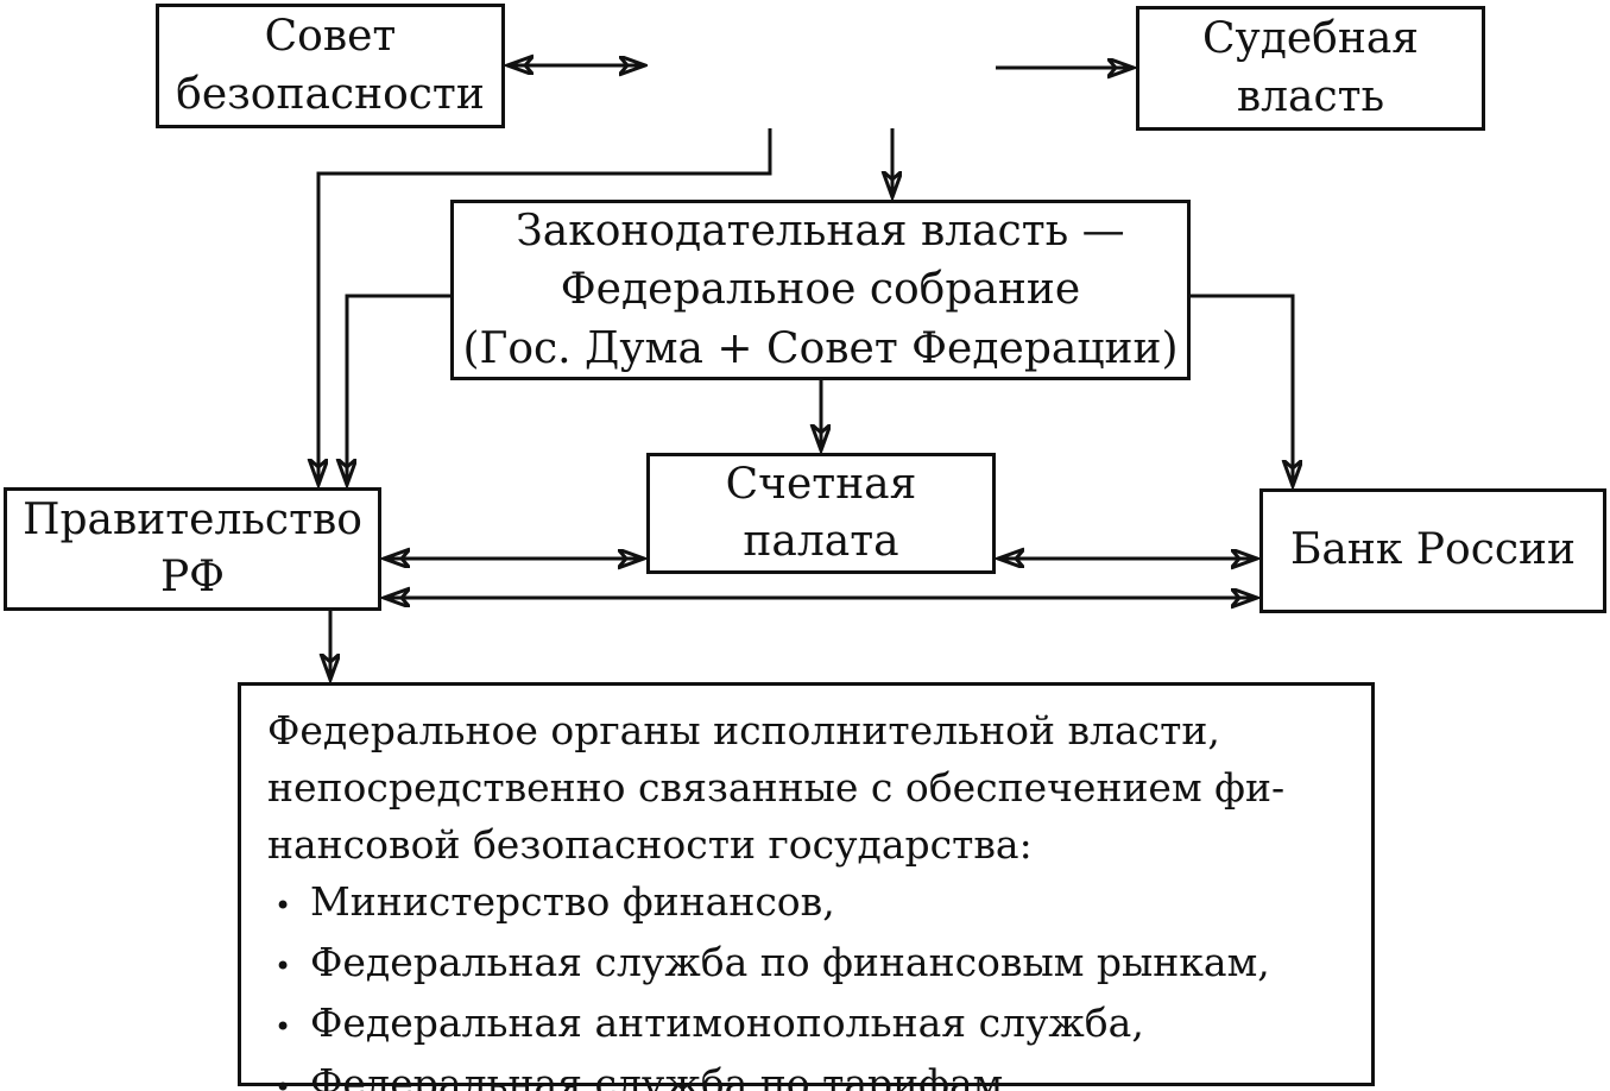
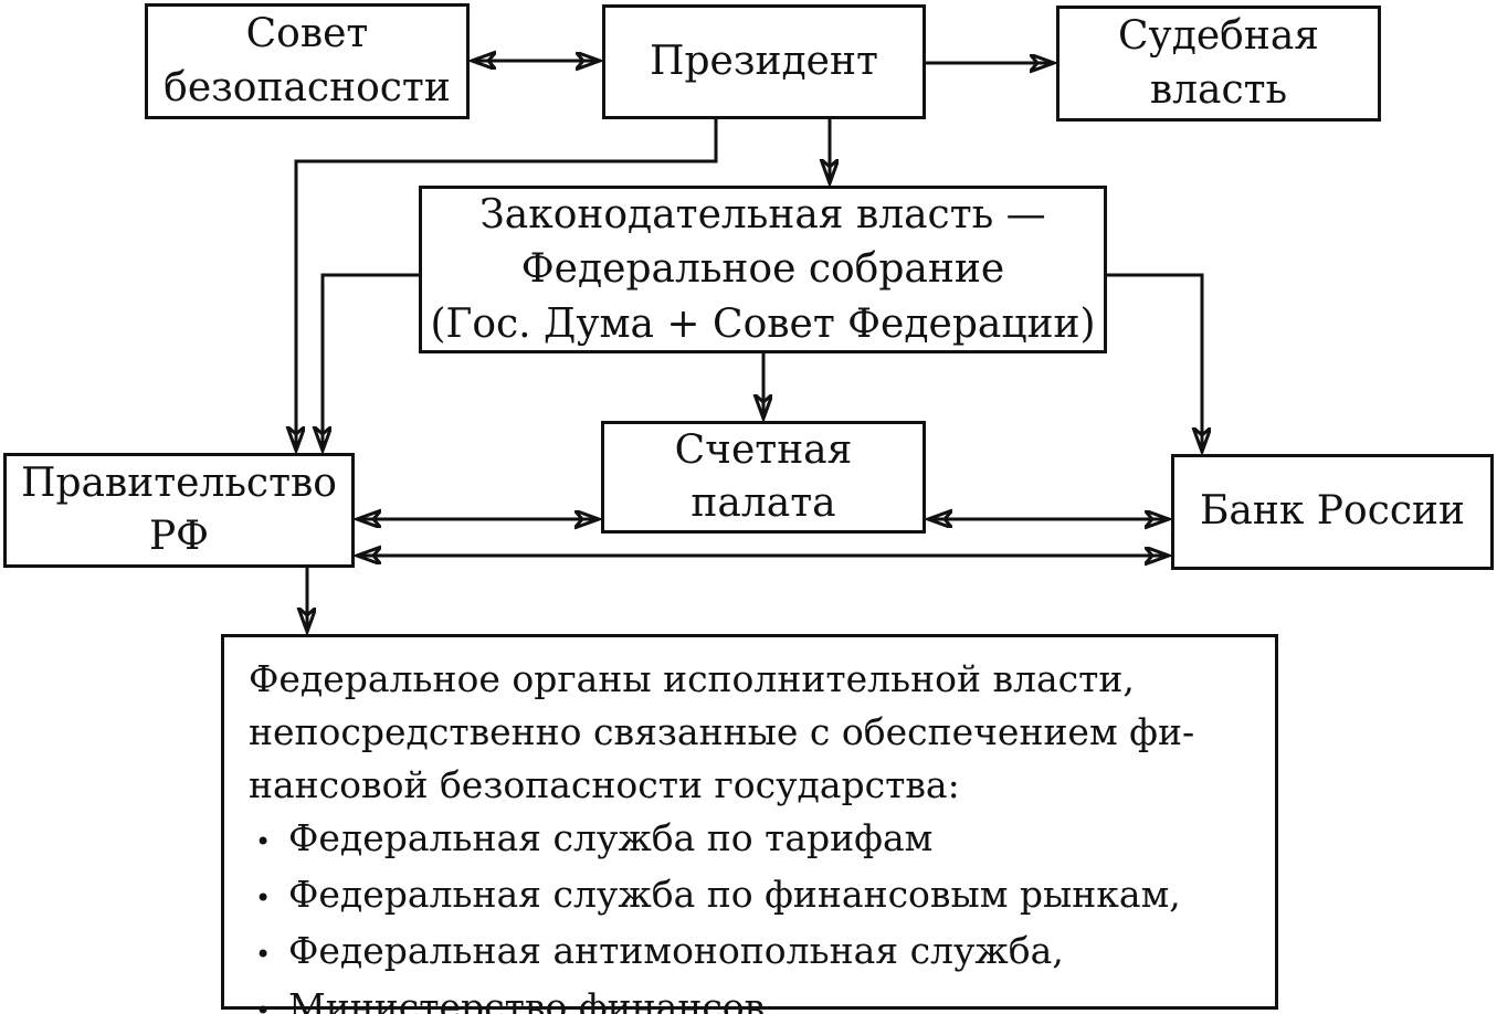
  Совет
  безопасности
+ Президент
  Судебная
  власть
  Законодательная власть —
  Федеральное собрание
  (Гос. Дума + Совет Федерации)
  Правительство
  РФ
  Счетная
  палата
  Банк России
  Федеральное органы исполнительной власти,
  непосредственно связанные с обеспечением фи-
  нансовой безопасности государства:
  •
- Министерство финансов,
+ Федеральная служба по тарифам
  •
  Федеральная служба по финансовым рынкам,
  •
  Федеральная антимонопольная служба,
  •
- Федеральная служба по тарифам
+ Министерство финансов,
